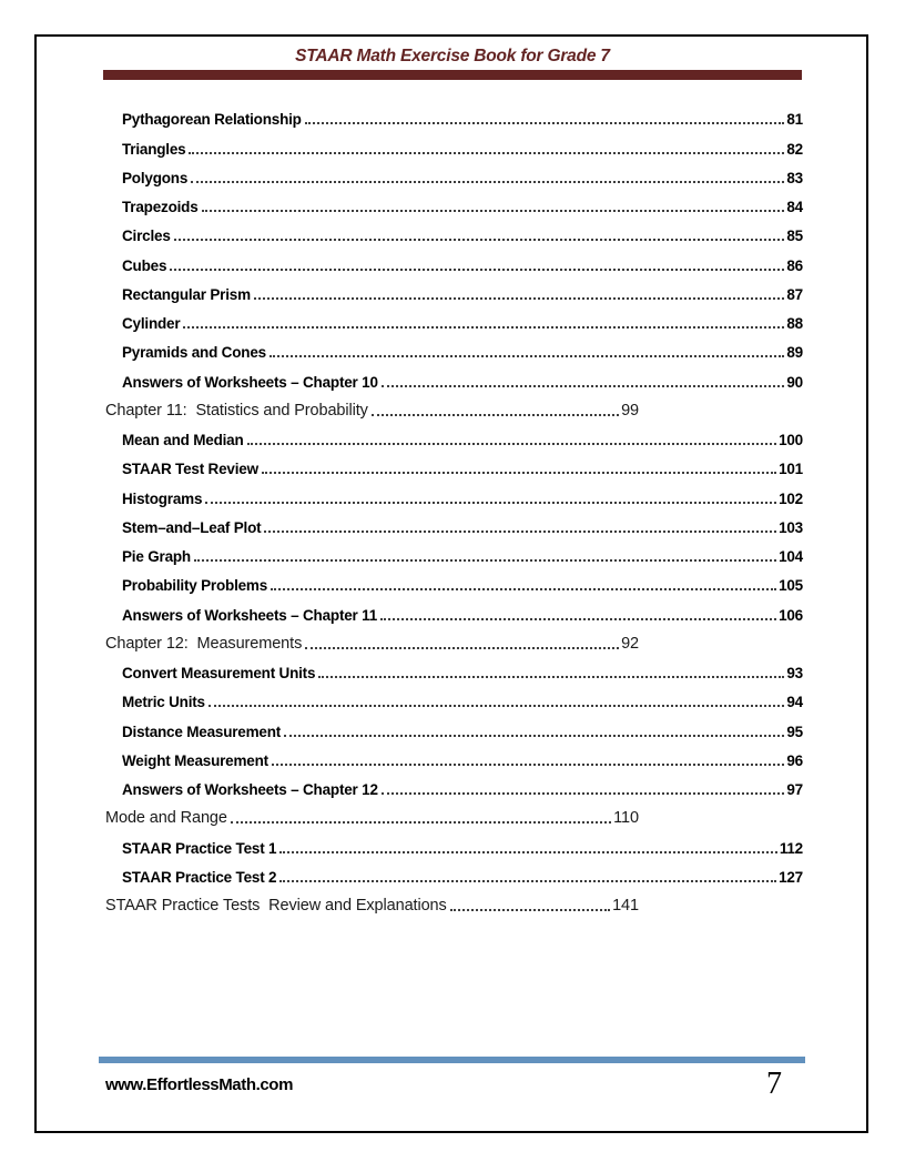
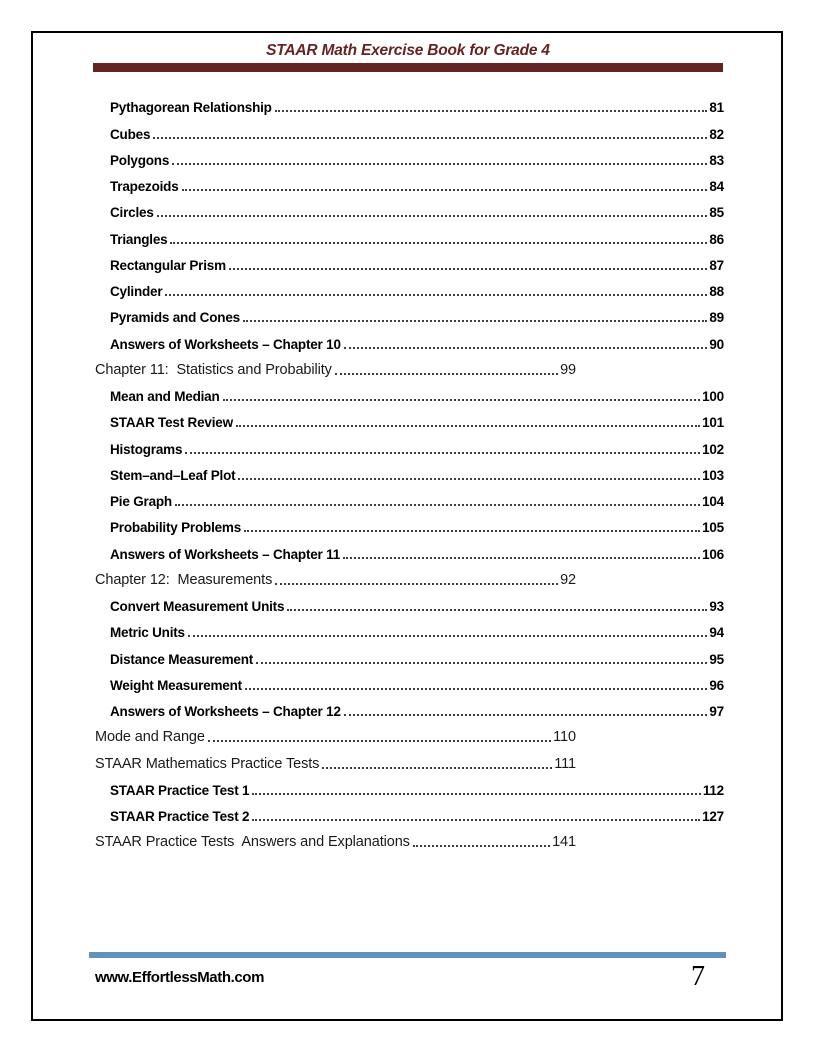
- STAAR Math Exercise Book for Grade 7
+ STAAR Math Exercise Book for Grade 4
  Pythagorean Relationship
  81
- Triangles
+ Cubes
  82
  Polygons
  83
  Trapezoids
  84
  Circles
  85
- Cubes
+ Triangles
  86
  Rectangular Prism
  87
  Cylinder
  88
  Pyramids and Cones
  89
  Answers of Worksheets – Chapter 10
  90
  Chapter 11: Statistics and Probability
  99
  Mean and Median
  100
  STAAR Test Review
  101
  Histograms
  102
  Stem–and–Leaf Plot
  103
  Pie Graph
  104
  Probability Problems
  105
  Answers of Worksheets – Chapter 11
  106
  Chapter 12: Measurements
  92
  Convert Measurement Units
  93
  Metric Units
  94
  Distance Measurement
  95
  Weight Measurement
  96
  Answers of Worksheets – Chapter 12
  97
  Mode and Range
  110
+ STAAR Mathematics Practice Tests
+ 111
  STAAR Practice Test 1
  112
  STAAR Practice Test 2
  127
- STAAR Practice Tests Review and Explanations
+ STAAR Practice Tests Answers and Explanations
  141
  www.EffortlessMath.com
  7
